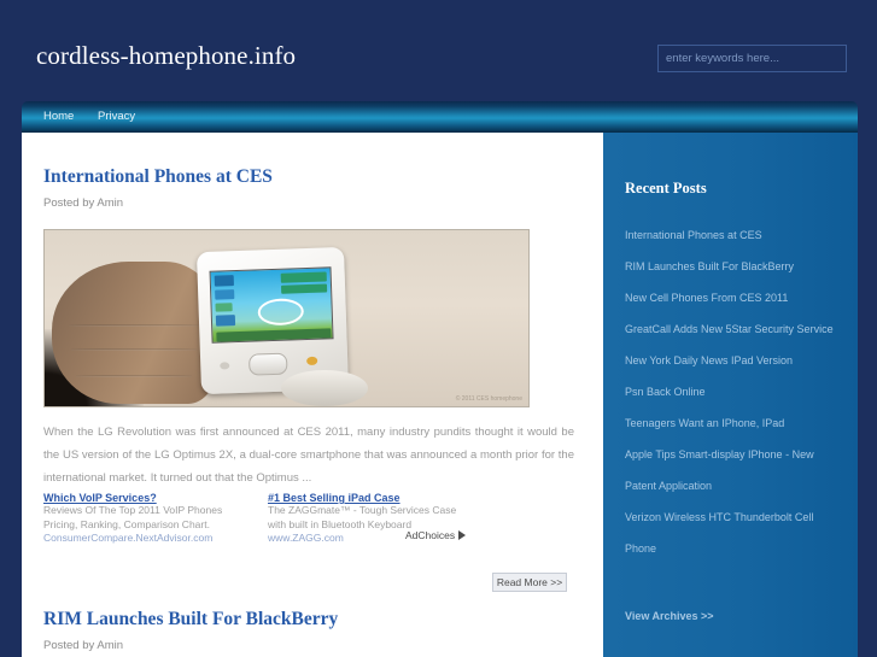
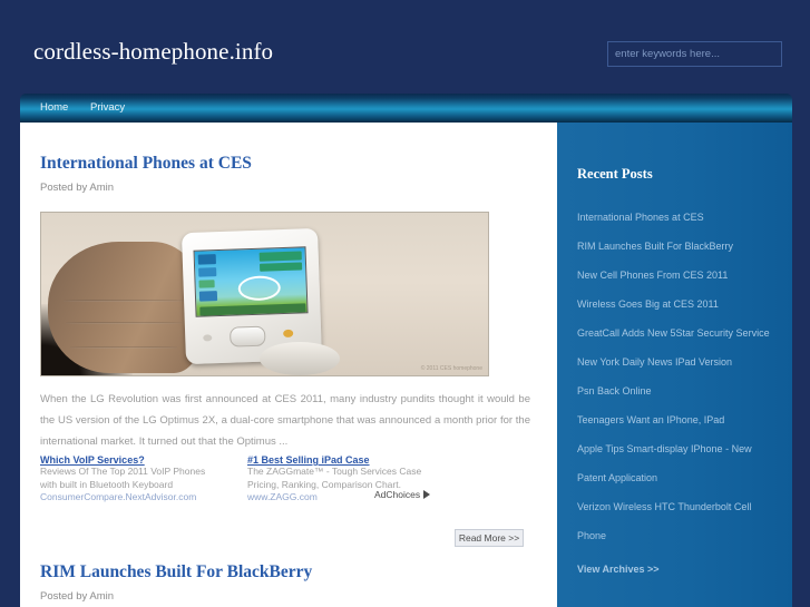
  cordless-homephone.info
  enter keywords here...
  Home
  Privacy
  International Phones at CES
  Posted by Amin
  When the LG Revolution was first announced at CES 2011, many industry pundits thought it would be the US version of the LG Optimus 2X, a dual-core smartphone that was announced a month prior for the international market. It turned out that the Optimus ...
  Which VoIP Services?
  Reviews Of The Top 2011 VoIP Phones
- Pricing, Ranking, Comparison Chart.
+ with built in Bluetooth Keyboard
  ConsumerCompare.NextAdvisor.com
  #1 Best Selling iPad Case
  The ZAGGmate™ - Tough Services Case
- with built in Bluetooth Keyboard
+ Pricing, Ranking, Comparison Chart.
  www.ZAGG.com
  AdChoices
  Read More >>
  RIM Launches Built For BlackBerry
  Posted by Amin
  Recent Posts
  International Phones at CES
  RIM Launches Built For BlackBerry
  New Cell Phones From CES 2011
+ Wireless Goes Big at CES 2011
  GreatCall Adds New 5Star Security Service
  New York Daily News IPad Version
  Psn Back Online
  Teenagers Want an IPhone, IPad
  Apple Tips Smart-display IPhone - New
  Patent Application
  Verizon Wireless HTC Thunderbolt Cell
  Phone
  View Archives >>
